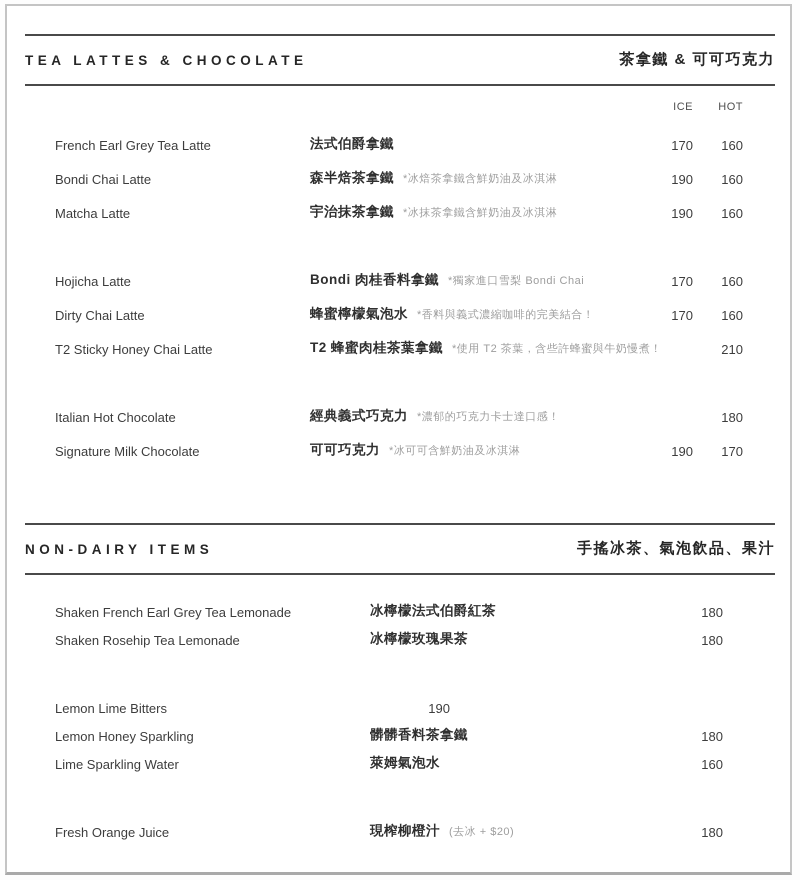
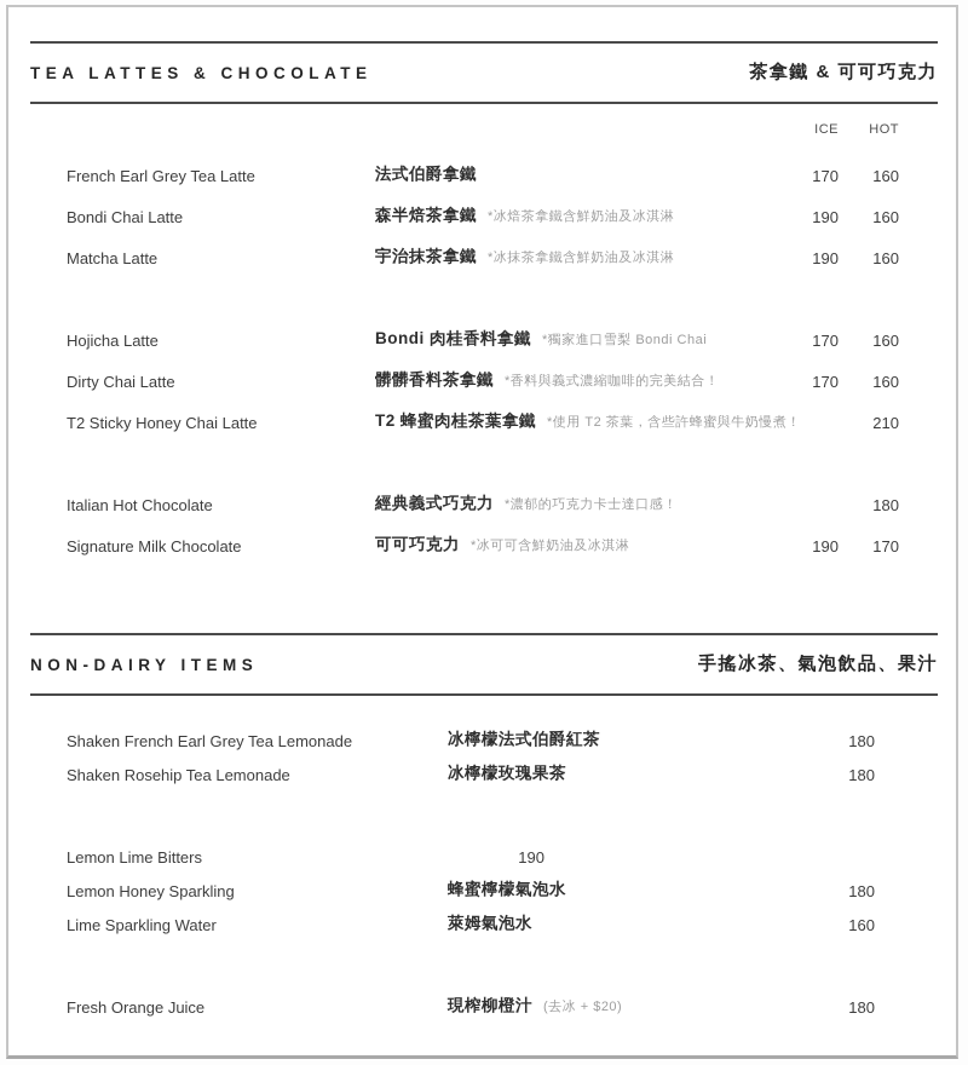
  TEA LATTES & CHOCOLATE
  茶拿鐵 & 可可巧克力
  ICE
  HOT
  French Earl Grey Tea Latte
  法式伯爵拿鐵
  170
  160
  Bondi Chai Latte
  森半焙茶拿鐵
  *冰焙茶拿鐵含鮮奶油及冰淇淋
  190
  160
  Matcha Latte
  宇治抹茶拿鐵
  *冰抹茶拿鐵含鮮奶油及冰淇淋
  190
  160
  Hojicha Latte
  Bondi 肉桂香料拿鐵
  *獨家進口雪梨 Bondi Chai
  170
  160
  Dirty Chai Latte
- 蜂蜜檸檬氣泡水
+ 髒髒香料茶拿鐵
  *香料與義式濃縮咖啡的完美結合！
  170
  160
  T2 Sticky Honey Chai Latte
  T2 蜂蜜肉桂茶葉拿鐵
  *使用 T2 茶葉，含些許蜂蜜與牛奶慢煮！
  210
  Italian Hot Chocolate
  經典義式巧克力
  *濃郁的巧克力卡士達口感！
  180
  Signature Milk Chocolate
  可可巧克力
  *冰可可含鮮奶油及冰淇淋
  190
  170
  NON-DAIRY ITEMS
  手搖冰茶、氣泡飲品、果汁
  Shaken French Earl Grey Tea Lemonade
  冰檸檬法式伯爵紅茶
  180
  Shaken Rosehip Tea Lemonade
  冰檸檬玫瑰果茶
  180
  Lemon Lime Bitters
  190
  Lemon Honey Sparkling
- 髒髒香料茶拿鐵
+ 蜂蜜檸檬氣泡水
  180
  Lime Sparkling Water
  萊姆氣泡水
  160
  Fresh Orange Juice
  現榨柳橙汁
  (去冰 + $20)
  180
